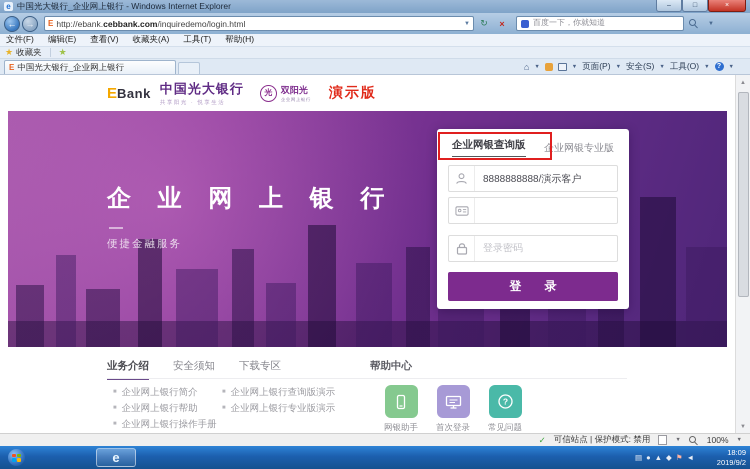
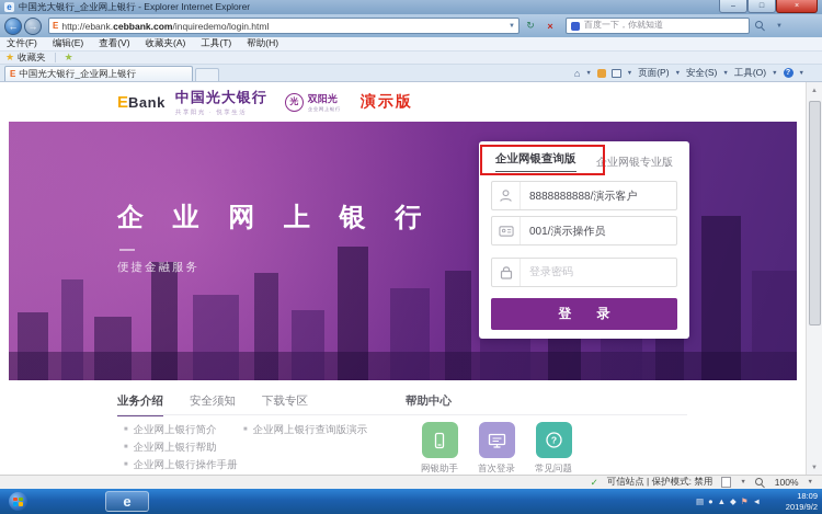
  e
- 中国光大银行_企业网上银行 - Windows Internet Explorer
+ 中国光大银行_企业网上银行 - Explorer Internet Explorer
  ←
  →
  E
  http://ebank.
  cebbank.com
  /inquiredemo/login.html
  ↻
  ×
  百度一下，你就知道
  文件(F)
  编辑(E)
  查看(V)
  收藏夹(A)
  工具(T)
  帮助(H)
  ★
  收藏夹
  ★
  E
  中国光大银行_企业网上银行
  ⌂
  页面(P)
  安全(S)
  工具(O)
  E
  Bank
  中国光大银行
  光
  双阳光
  演示版
  企 业 网 上 银 行
  便捷金融服务
  企业网银查询版
  企业网银专业版
  8888888888/演示客户
+ 001/演示操作员
  登录密码
  登 录
  业务介绍
  安全须知
  下载专区
  帮助中心
  企业网上银行简介
  企业网上银行帮助
  企业网上银行操作手册
  企业网上银行查询版演示
- 企业网上银行专业版演示
  网银助手
  首次登录
  ?
  常见问题
  ✓
  可信站点 | 保护模式: 禁用
  100%
  e
  ▤
  ●
  ▲
  ◆
  ⚑
  ◄
  18:09
  2019/9/2
